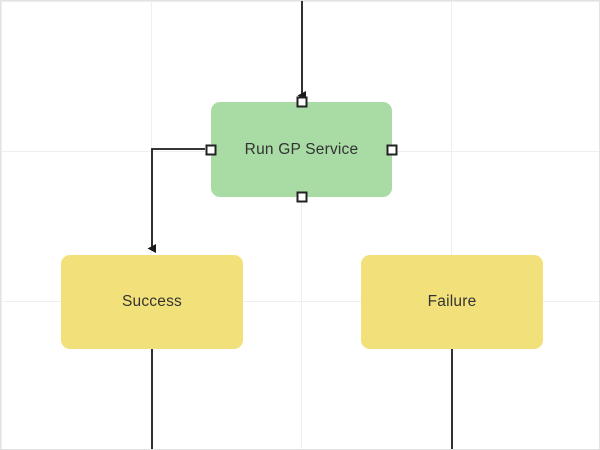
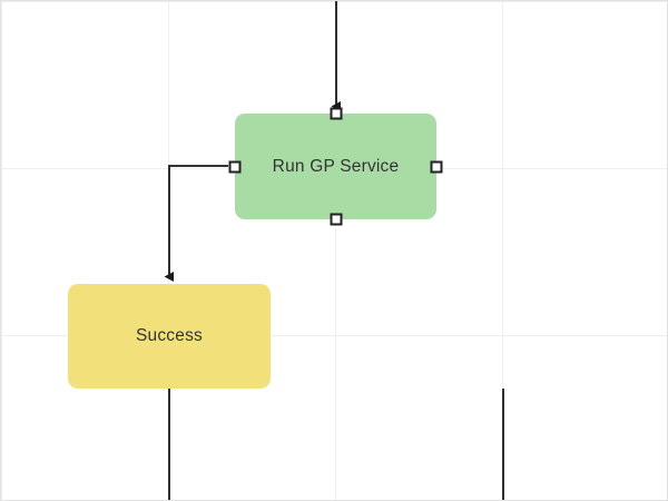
  Run GP Service
  Success
- Failure
